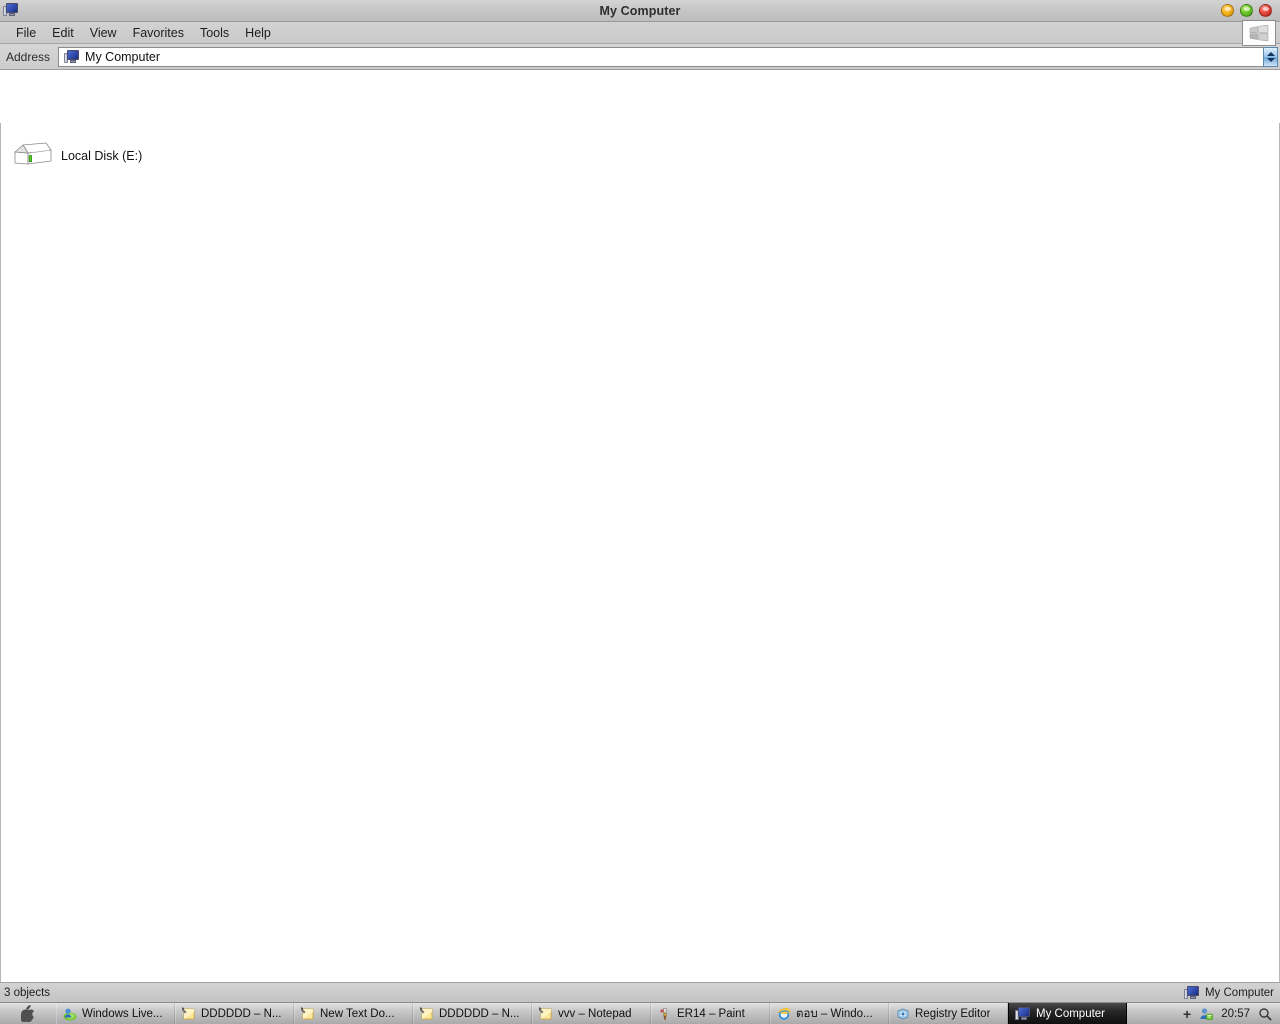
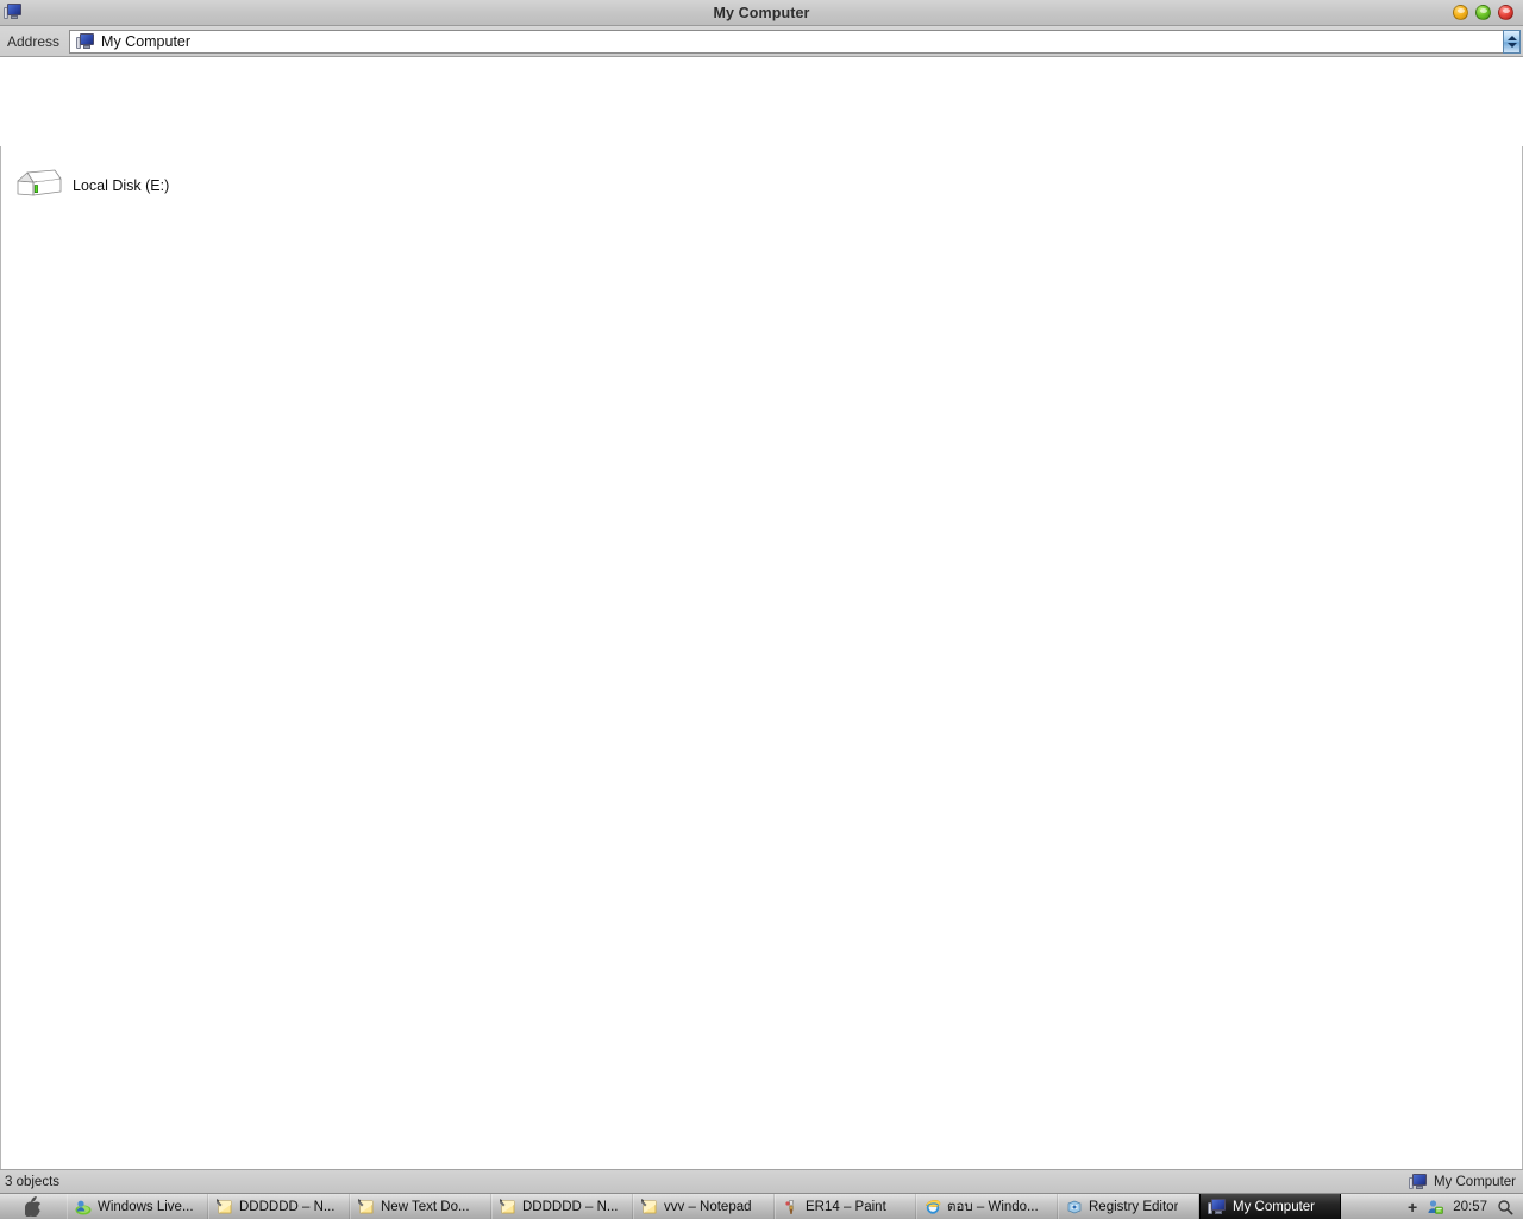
  My Computer
- File
- Edit
- View
- Favorites
- Tools
- Help
  Address
  My Computer
  Local Disk (E:)
  3 objects
  My Computer
  Windows Live...
  DDDDDD – N...
  New Text Do...
  DDDDDD – N...
  vvv – Notepad
  ER14 – Paint
  ตอบ – Windo...
  Registry Editor
  My Computer
  +
  20:57
